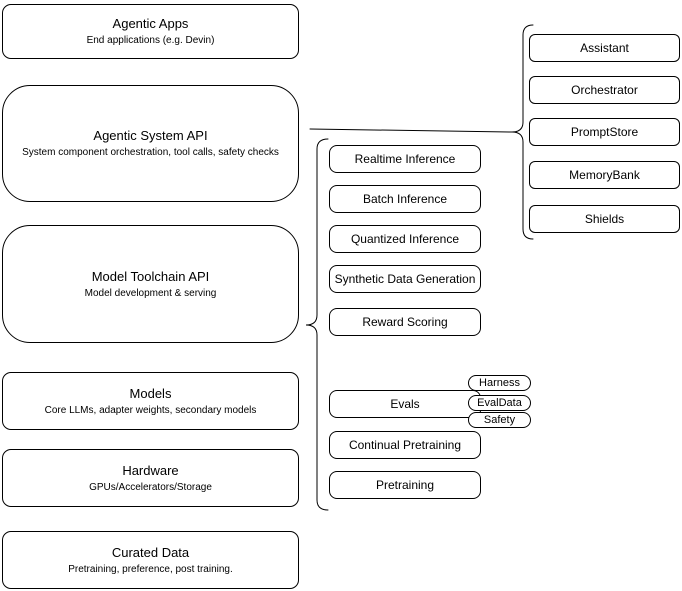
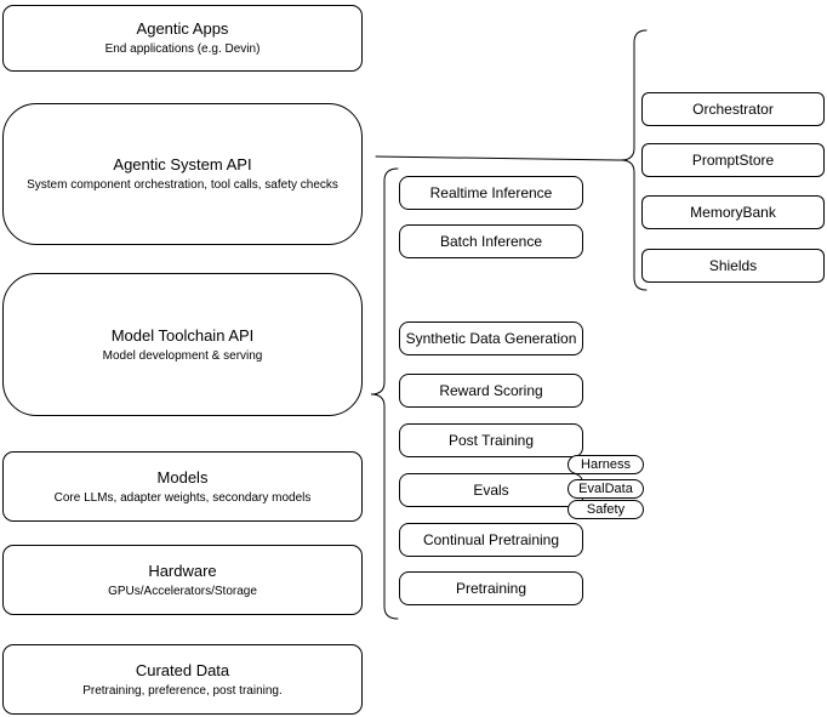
  Agentic Apps
  End applications (e.g. Devin)
  Agentic System API
  System component orchestration, tool calls, safety checks
  Model Toolchain API
  Model development & serving
  Models
  Core LLMs, adapter weights, secondary models
  Hardware
  GPUs/Accelerators/Storage
  Curated Data
  Pretraining, preference, post training.
  Realtime Inference
  Batch Inference
- Quantized Inference
  Synthetic Data Generation
  Reward Scoring
+ Post Training
  Evals
  Continual Pretraining
  Pretraining
  Harness
  EvalData
  Safety
- Assistant
  Orchestrator
  PromptStore
  MemoryBank
  Shields
